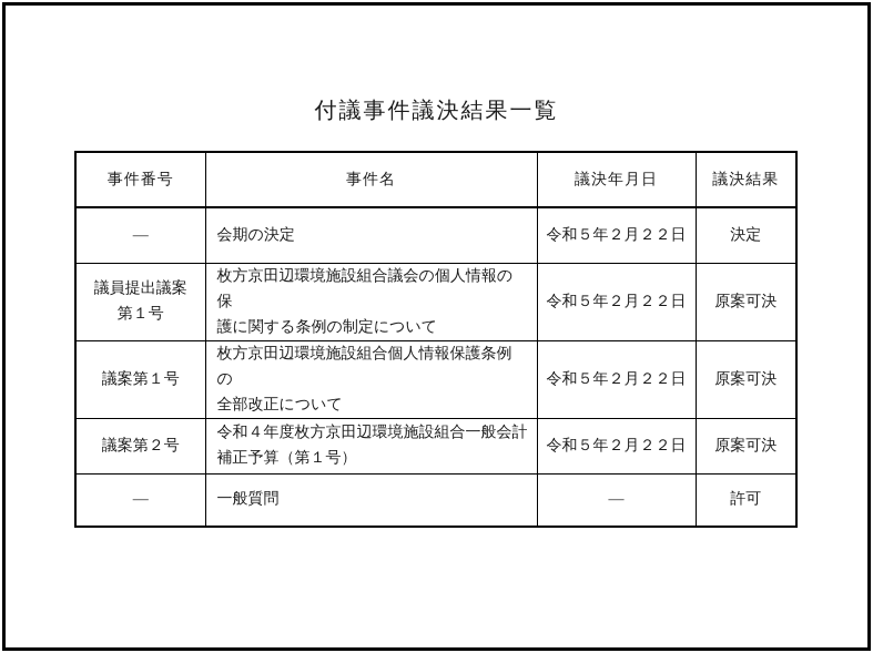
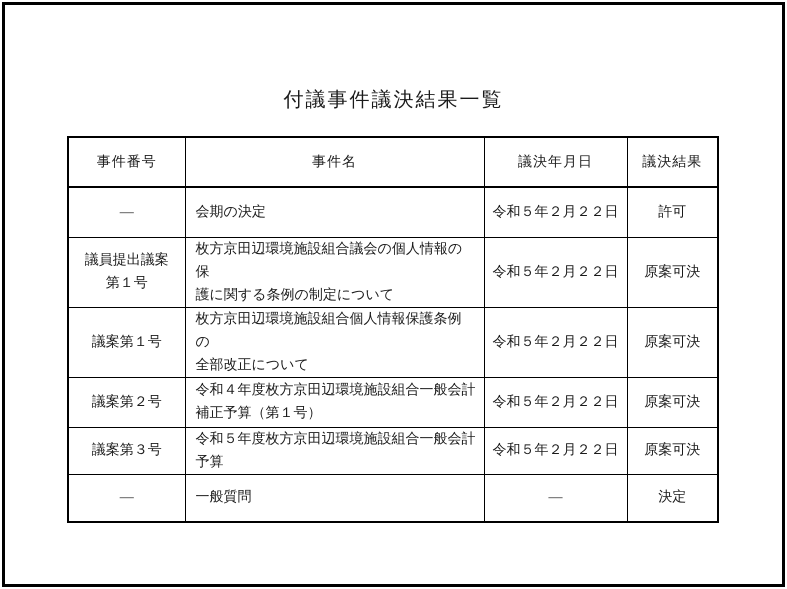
  付議事件議決結果一覧
  事件番号	事件名	議決年月日	議決結果
- ―	会期の決定	令和５年２月２２日	決定
+ ―	会期の決定	令和５年２月２２日	許可
  議員提出議案 第１号	枚方京田辺環境施設組合議会の個人情報の保 護に関する条例の制定について	令和５年２月２２日	原案可決
  議案第１号	枚方京田辺環境施設組合個人情報保護条例の 全部改正について	令和５年２月２２日	原案可決
  議案第２号	令和４年度枚方京田辺環境施設組合一般会計 補正予算（第１号）	令和５年２月２２日	原案可決
+ 議案第３号	令和５年度枚方京田辺環境施設組合一般会計 予算	令和５年２月２２日	原案可決
- ―	一般質問	―	許可
+ ―	一般質問	―	決定
